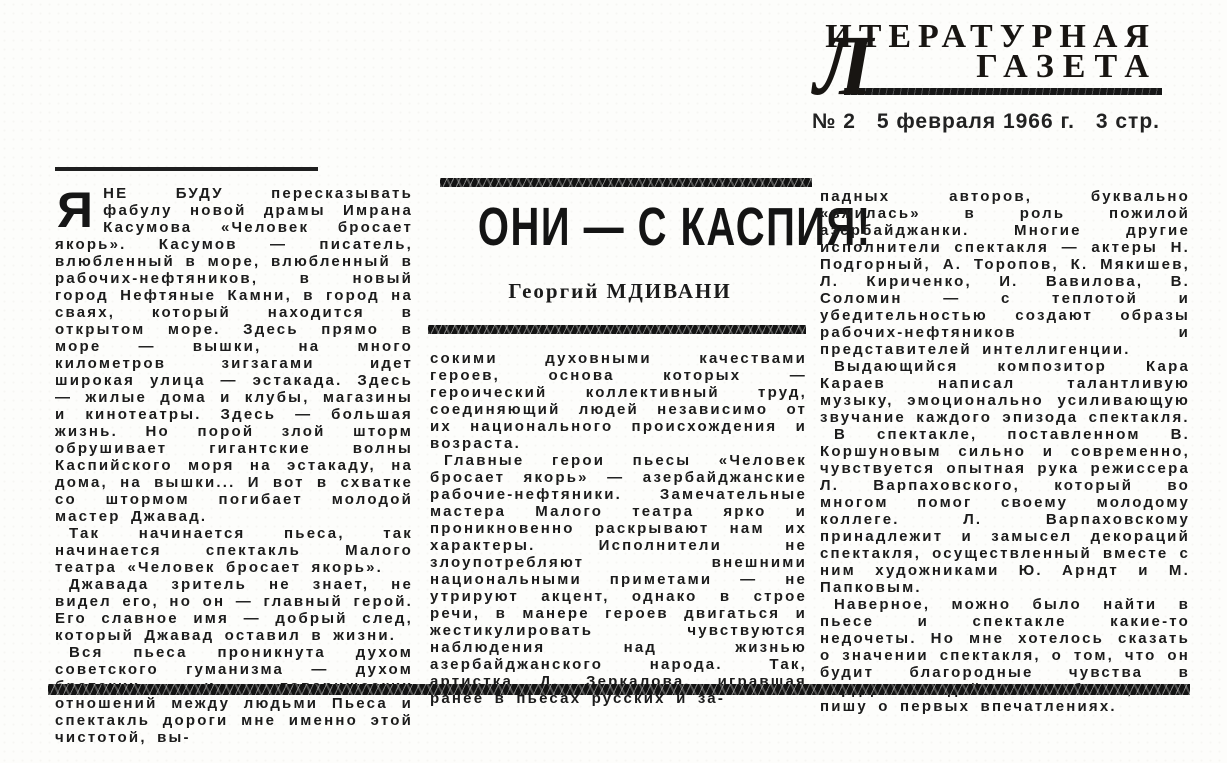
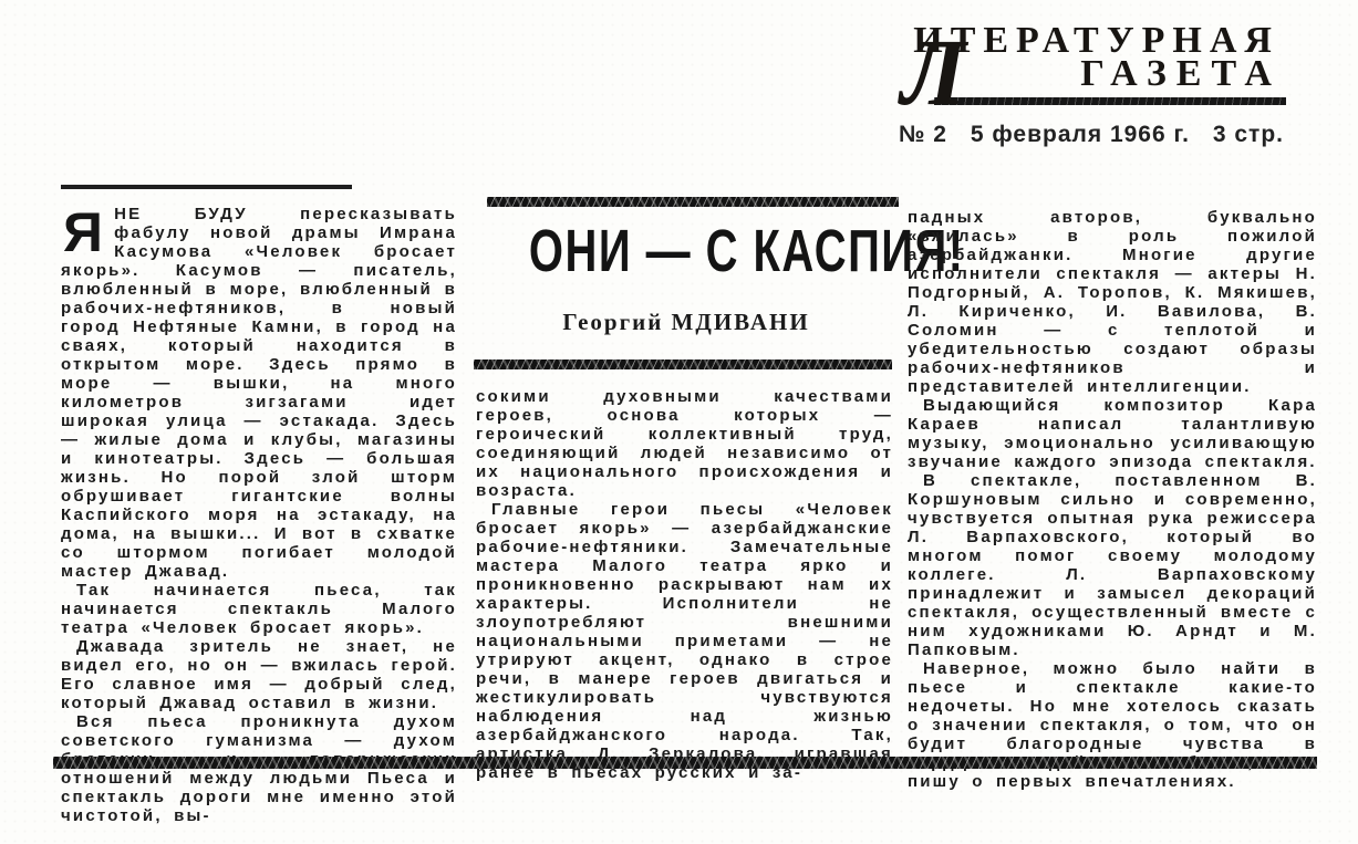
  Л
  ИТЕРАТУРНАЯ
  ГАЗЕТА
  № 2
  5 февраля 1966 г.
  3 стр.
  ОНИ — С КАСПИ
  Георгий МДИВАНИ
  Я
  НЕ БУДУ пересказывать фабулу новой драмы Имрана Касумова «Человек бросает якорь». Касумов — писатель, влюбленный в море, влюбленный в рабочих-нефтяников, в новый город Нефтяные Камни, в город на сваях, который находится в открытом море. Здесь прямо в море — вышки, на много километров зигзагами идет широкая улица — эстакада. Здесь — жилые дома и клубы, магазины и кинотеатры. Здесь — большая жизнь. Но порой злой шторм обрушивает гигантские волны Каспийского моря на эстакаду, на дома, на вышки... И вот в схватке со штормом погибает молодой мастер Джавад.
  Так начинается пьеса, так начинается спектакль Малого театра «Человек бросает якорь».
- Джавада зритель не знает, не видел его, но он — главный герой. Его славное имя — добрый след, который Джавад оставил в жизни.
+ Джавада зритель не знает, не видел его, но он — вжилась герой. Его славное имя — добрый след, который Джавад оставил в жизни.
  Вся пьеса проникнута духом советского гуманизма — духом отношений между людьми Пьеса и спектакль дороги мне именно этой чистотой, вы-
  сокими духовными качествами героев, основа которых — героический коллективный труд, соединяющий людей независимо от их национального происхождения и возраста.
  Главные герои пьесы «Человек бросает якорь» — азербайджанские рабочие-нефтяники. Замечательные мастера Малого театра ярко и проникновенно раскрывают нам их характеры. Исполнители не злоупотребляют внешними национальными приметами — не утрируют акцент, однако в строе речи, в манере героев двигаться и жестикулировать чувствуются наблюдения над жизнью азербайджанского народа. Так, артистка Д. Зеркалова, игравшая ранее в пьесах русских и за-
  падных авторов, буквально «вжилась» в роль пожилой азербайджанки. Многие другие исполнители спектакля — актеры Н. Подгорный, А. Торопов, К. Мякишев, Л. Кириченко, И. Вавилова, В. Соломин — с теплотой и убедительностью создают образы рабочих-нефтяников и представителей интеллигенции.
  Выдающийся композитор Кара Караев написал талантливую музыку, эмоционально усиливающую звучание каждого эпизода спектакля.
  В спектакле, поставленном В. Коршуновым сильно и современно, чувствуется опытная рука режиссера Л. Варпаховского, который во многом помог своему молодому коллеге. Л. Варпаховскому принадлежит и замысел декораций спектакля, осуществленный вместе с ним художниками Ю. Арндт и М. Папковым.
  Наверное, можно было найти в пьесе и спектакле какие-то недочеты. Но мне хотелось сказать о значении спектакля, о том, что он будит благородные чувства в пишу о первых впечатлениях.
